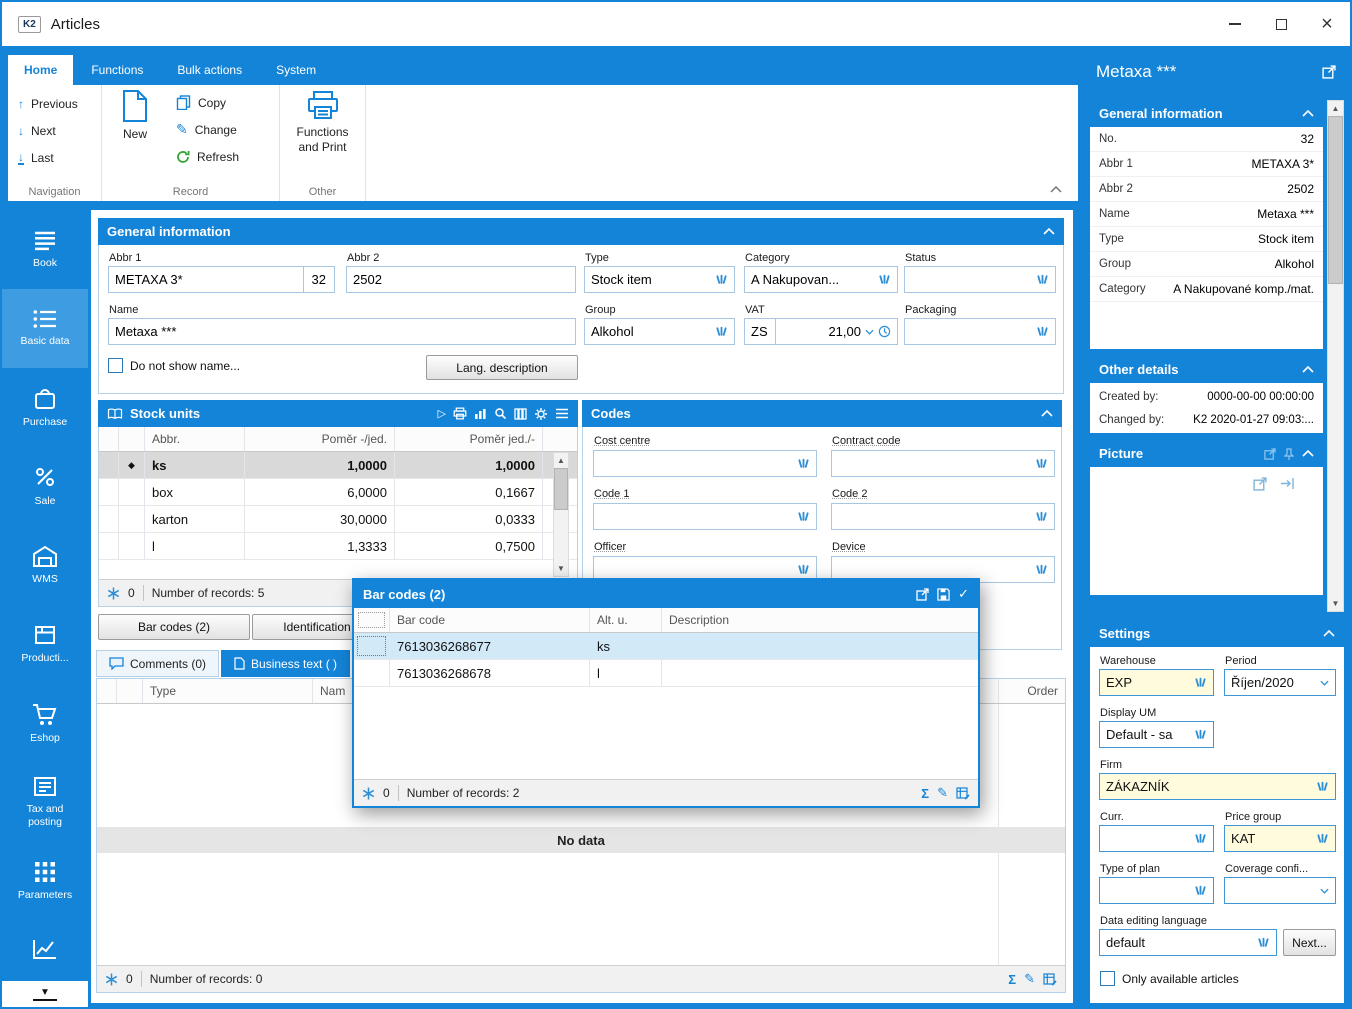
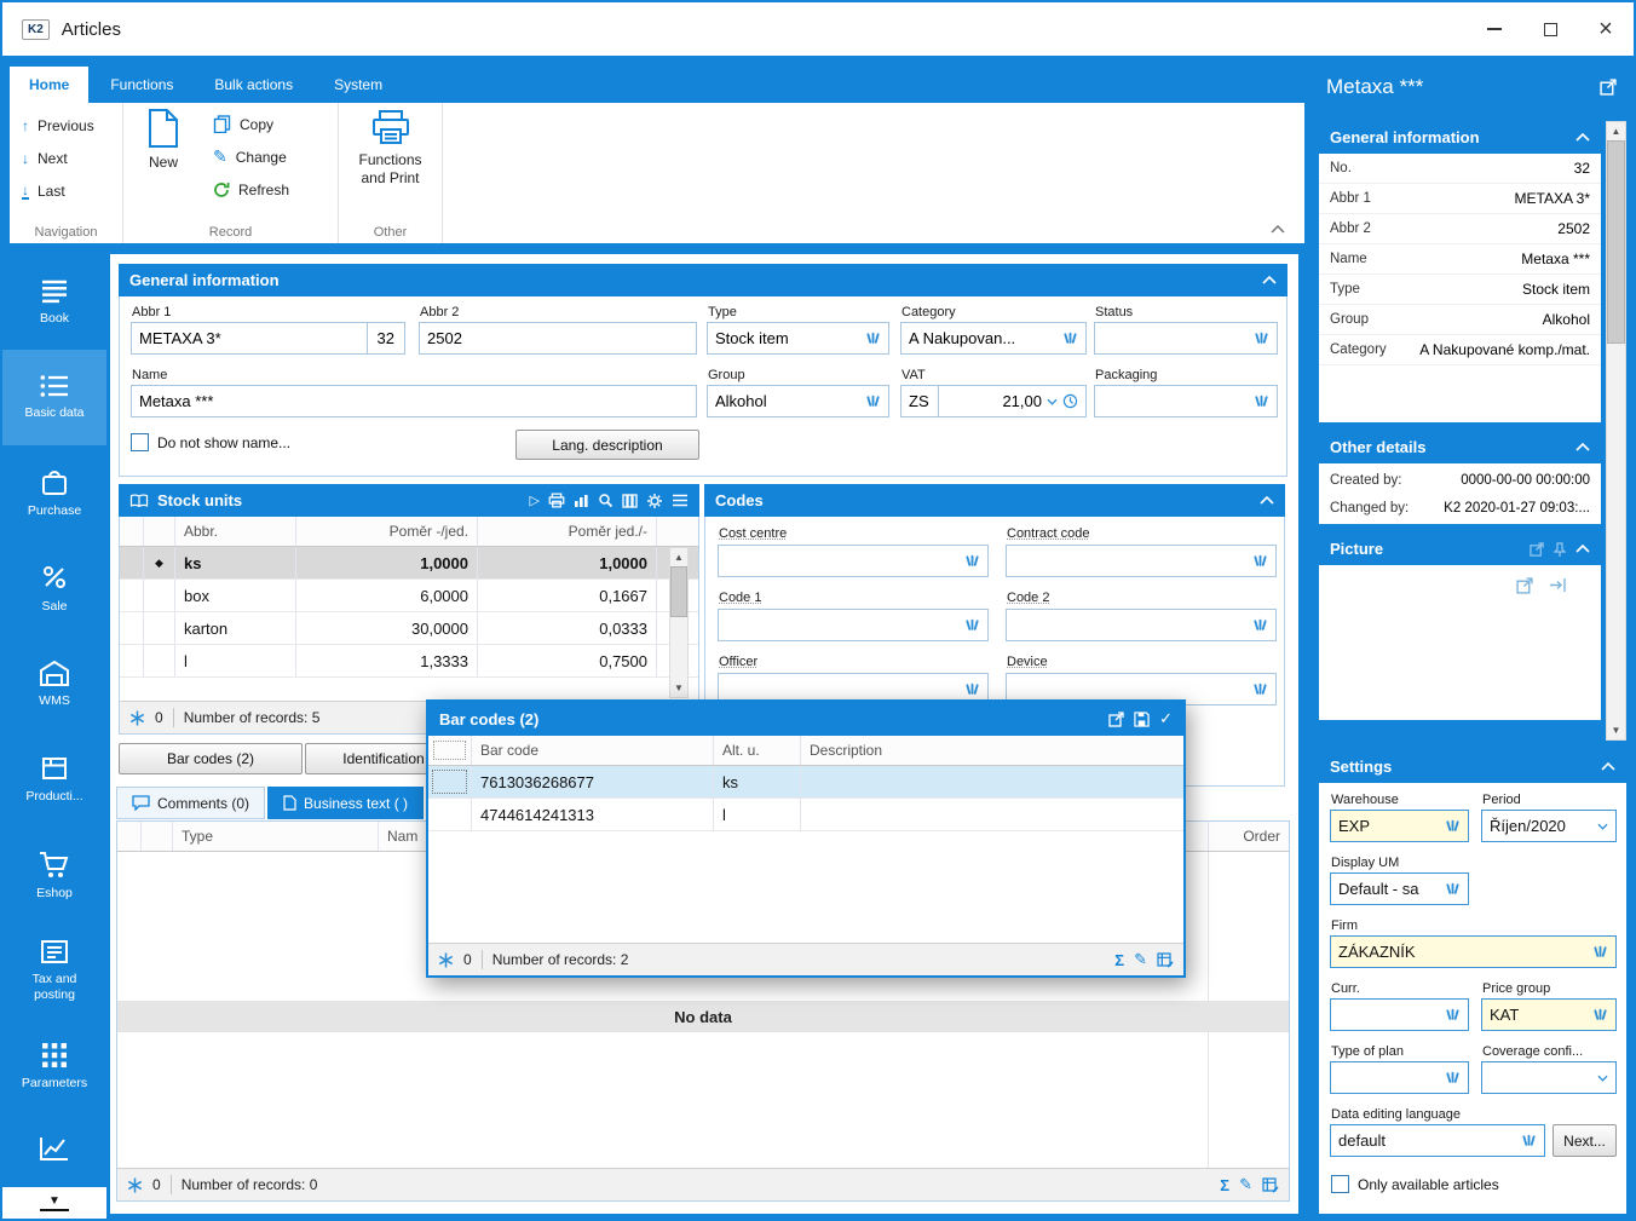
  K2
  Articles
  ×
  Home
  Functions
  Bulk actions
  System
  ↑
  Previous
  ↓
  Next
  ↓
  Last
  Navigation
  New
  Copy
  ✎
  Change
  Refresh
  Record
  Functions and Print
  Other
  Book
  Basic data
  Purchase
  Sale
  WMS
  Producti...
  Eshop
  Tax and posting
  Parameters
  ▼
  General information
  Abbr 1
  METAXA 3*
  32
  Abbr 2
  2502
  Type
  Stock item
  Category
  A Nakupovan...
  Status
  Name
  Metaxa ***
  Group
  Alkohol
  VAT
  ZS
  21,00
  Packaging
  Do not show name...
  Lang. description
  Stock units
  ▷
  Abbr.
  Poměr -/jed.
  Poměr jed./-
  ◆
  ks
  1,0000
  1,0000
  box
  6,0000
  0,1667
  karton
  30,0000
  0,0333
  l
  1,3333
  0,7500
  ▲
  ▼
  0
  Number of records: 5
  Bar codes (2)
  Identification
  Codes
  Cost centre
  Contract code
  Code 1
  Code 2
  Officer
  Device
  Comments (0)
  Business text ( )
  Type
  Nam
  Order
  No data
  0
  Number of records: 0
  Σ
  ✎
  Metaxa ***
  General information
  No.
  32
  Abbr 1
  METAXA 3*
  Abbr 2
  2502
  Name
  Metaxa ***
  Type
  Stock item
  Group
  Alkohol
  Category
  A Nakupované komp./mat.
  Other details
  Created by:
  0000-00-00 00:00:00
  Changed by:
  K2 2020-01-27 09:03:...
  Picture
  ▲
  ▼
  Settings
  Warehouse
  Period
  EXP
  Říjen/2020
  Display UM
  Default - sa
  Firm
  ZÁKAZNÍK
  Curr.
  Price group
  KAT
  Type of plan
  Coverage confi...
  Data editing language
  default
  Next...
  Only available articles
  Bar codes (2)
  ✓
  Bar code
  Alt. u.
  Description
  7613036268677
  ks
- 7613036268678
+ 4744614241313
  l
  0
  Number of records: 2
  Σ
  ✎
